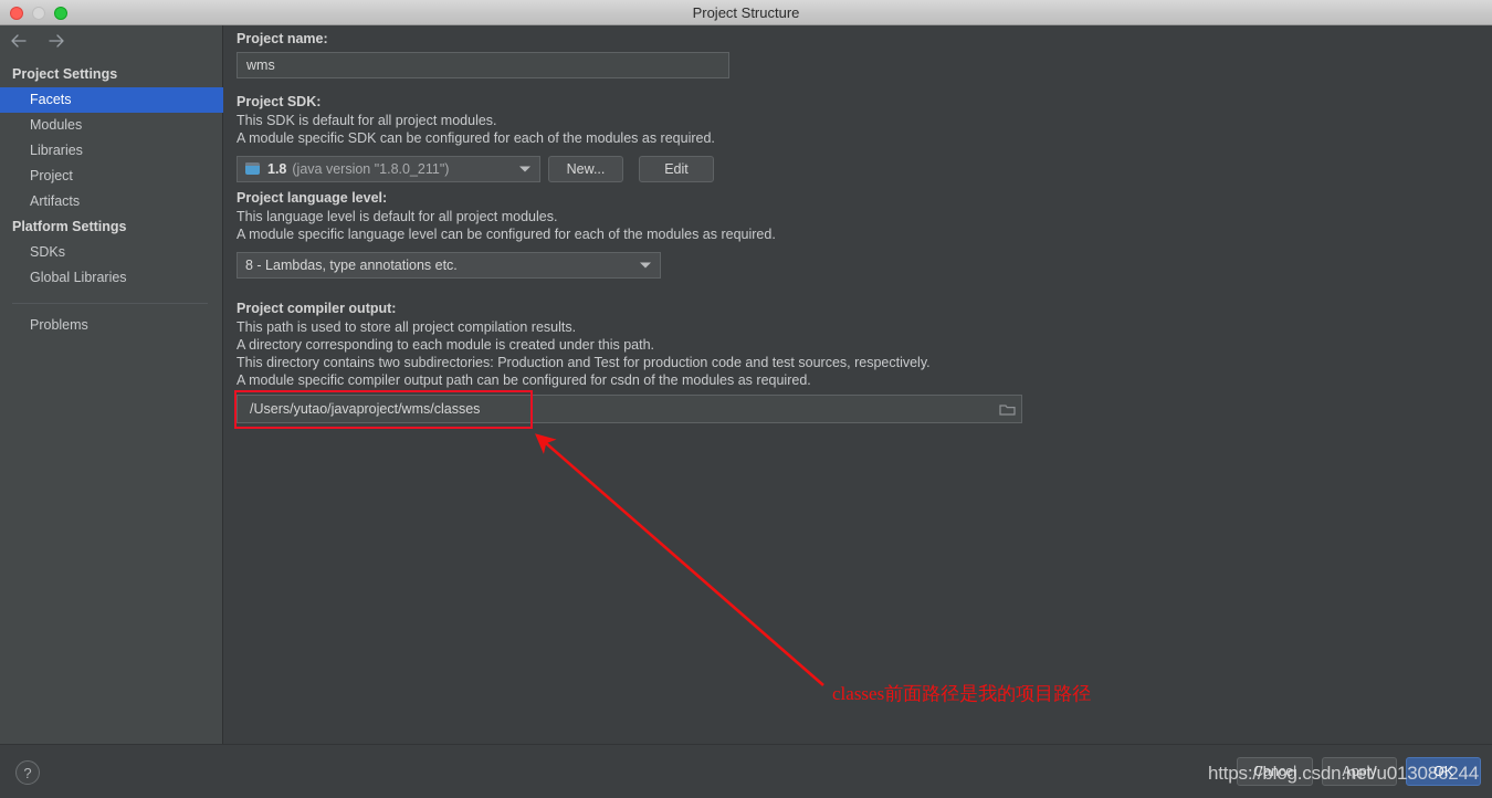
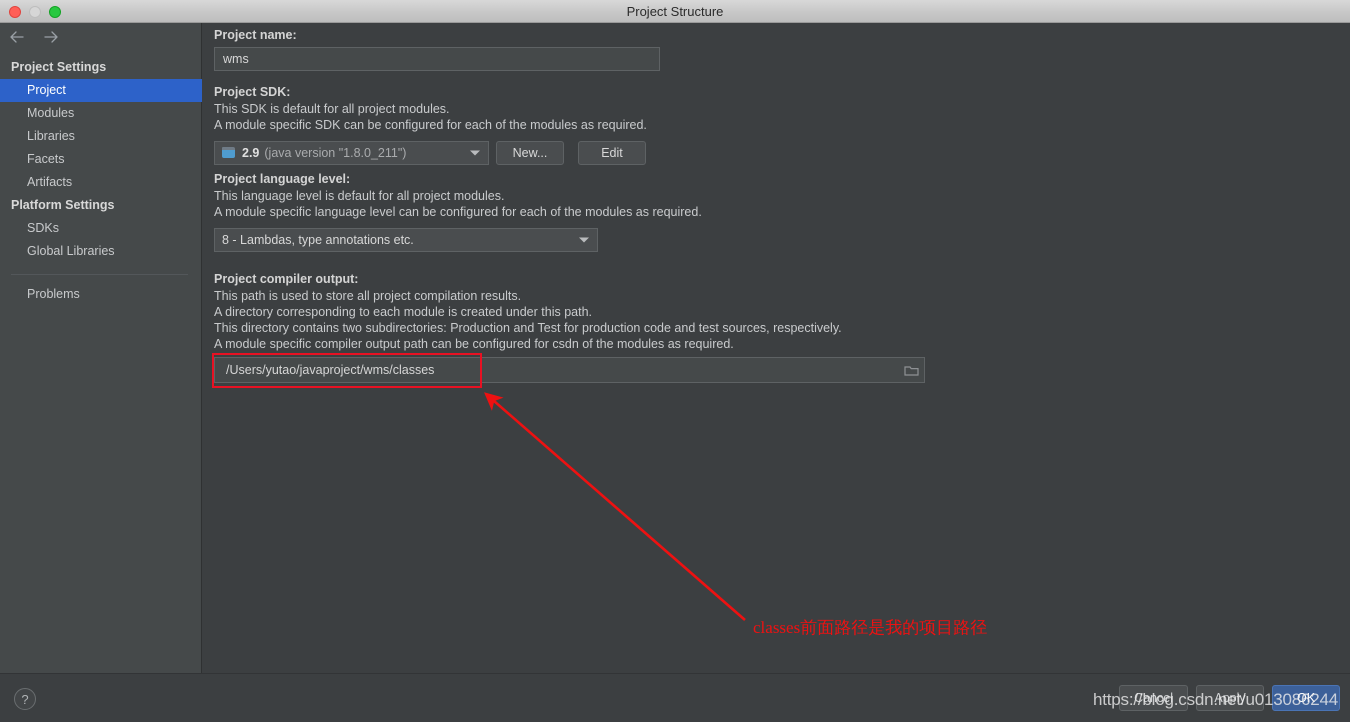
  Project Structure
  Project Settings
- Facets
+ Project
  Modules
  Libraries
- Project
+ Facets
  Artifacts
  Platform Settings
  SDKs
  Global Libraries
  Problems
  Project name:
  wms
  Project SDK:
  This SDK is default for all project modules.
  A module specific SDK can be configured for each of the modules as required.
- 1.8
+ 2.9
  (java version "1.8.0_211")
  New...
  Edit
  Project language level:
  This language level is default for all project modules.
  A module specific language level can be configured for each of the modules as required.
  8 - Lambdas, type annotations etc.
  Project compiler output:
  This path is used to store all project compilation results.
  A directory corresponding to each module is created under this path.
  This directory contains two subdirectories: Production and Test for production code and test sources, respectively.
  A module specific compiler output path can be configured for csdn of the modules as required.
  /Users/yutao/javaproject/wms/classes
  classes前面路径是我的项目路径
  ?
  Cancel
  Apply
  OK
  https://blog.csdn.net/u013086244
